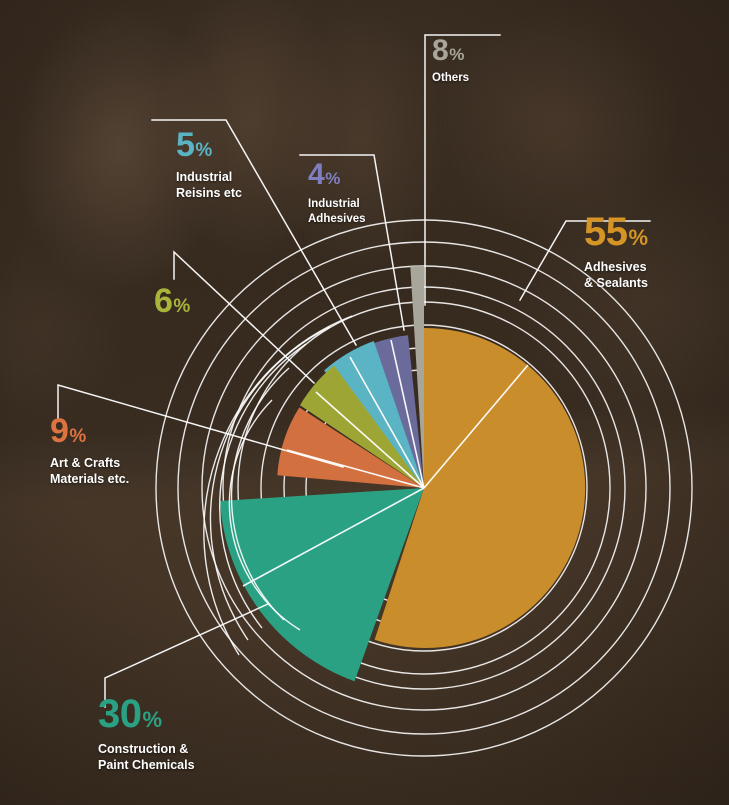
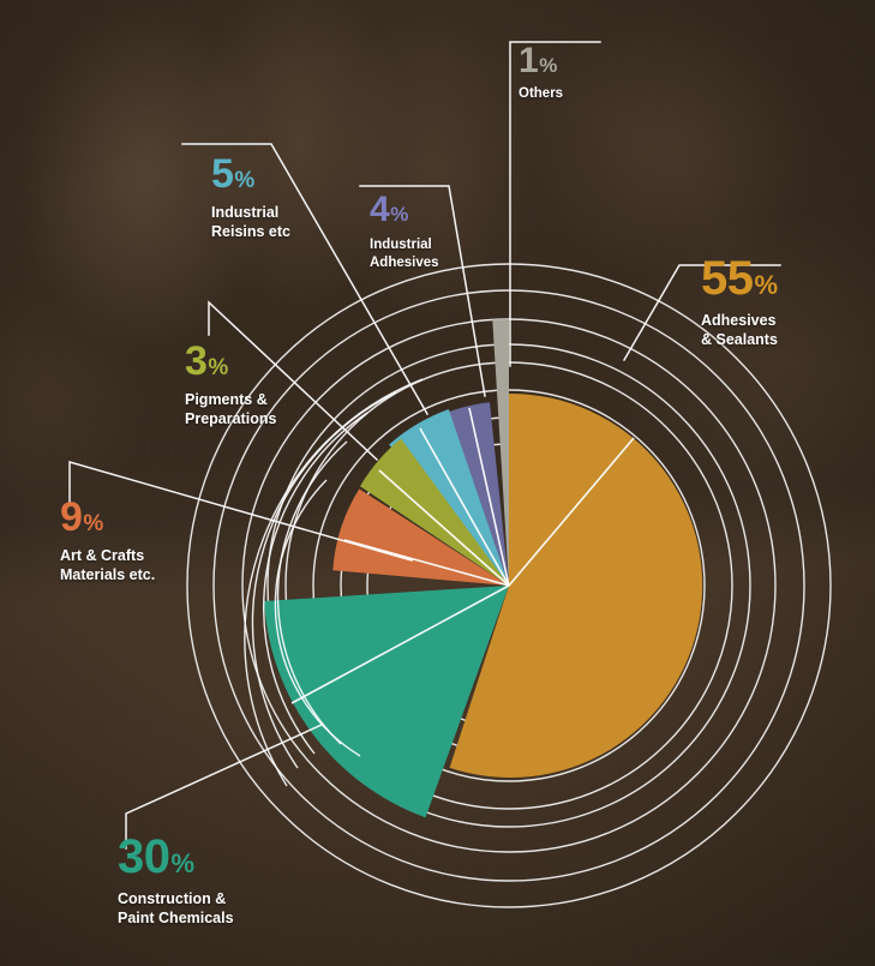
- 8%
+ 1%
  Others
  5%
  Industrial
  Reisins etc
  4%
  Industrial
  Adhesives
  55%
  Adhesives
  & Sealants
- 6%
+ 3%
+ Pigments &
+ Preparations
  9%
  Art & Crafts
  Materials etc.
  30%
  Construction &
  Paint Chemicals
